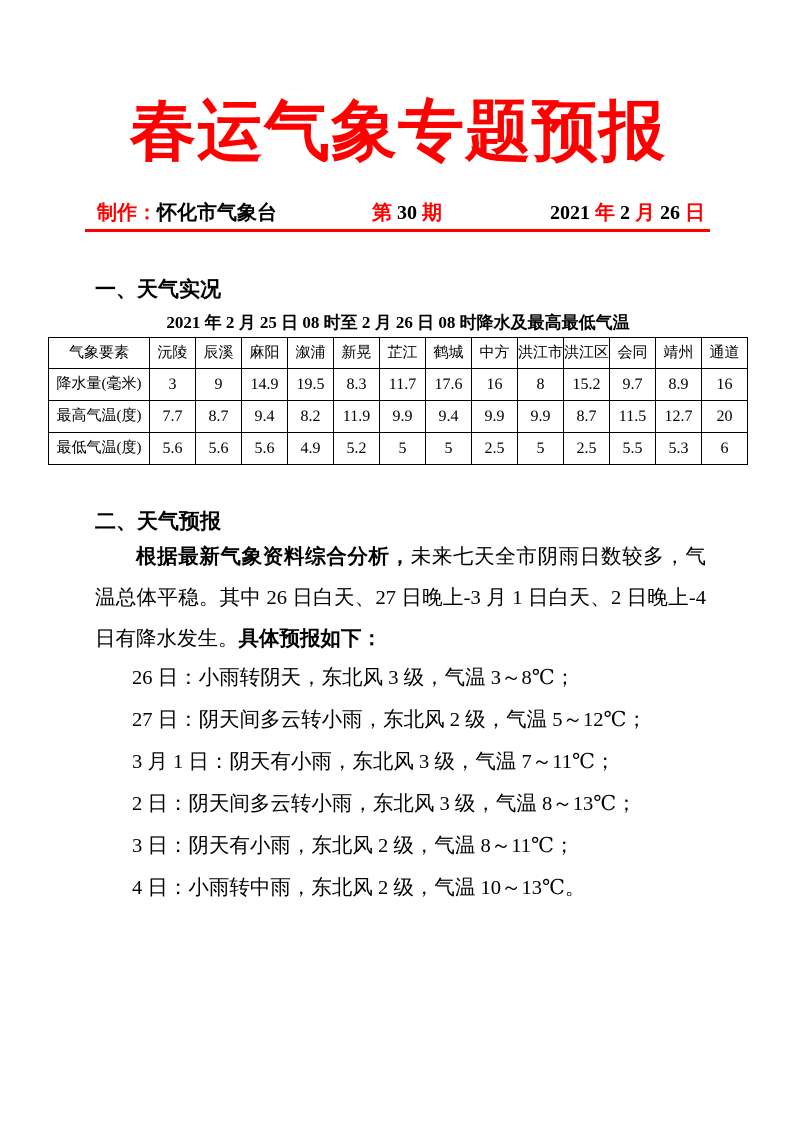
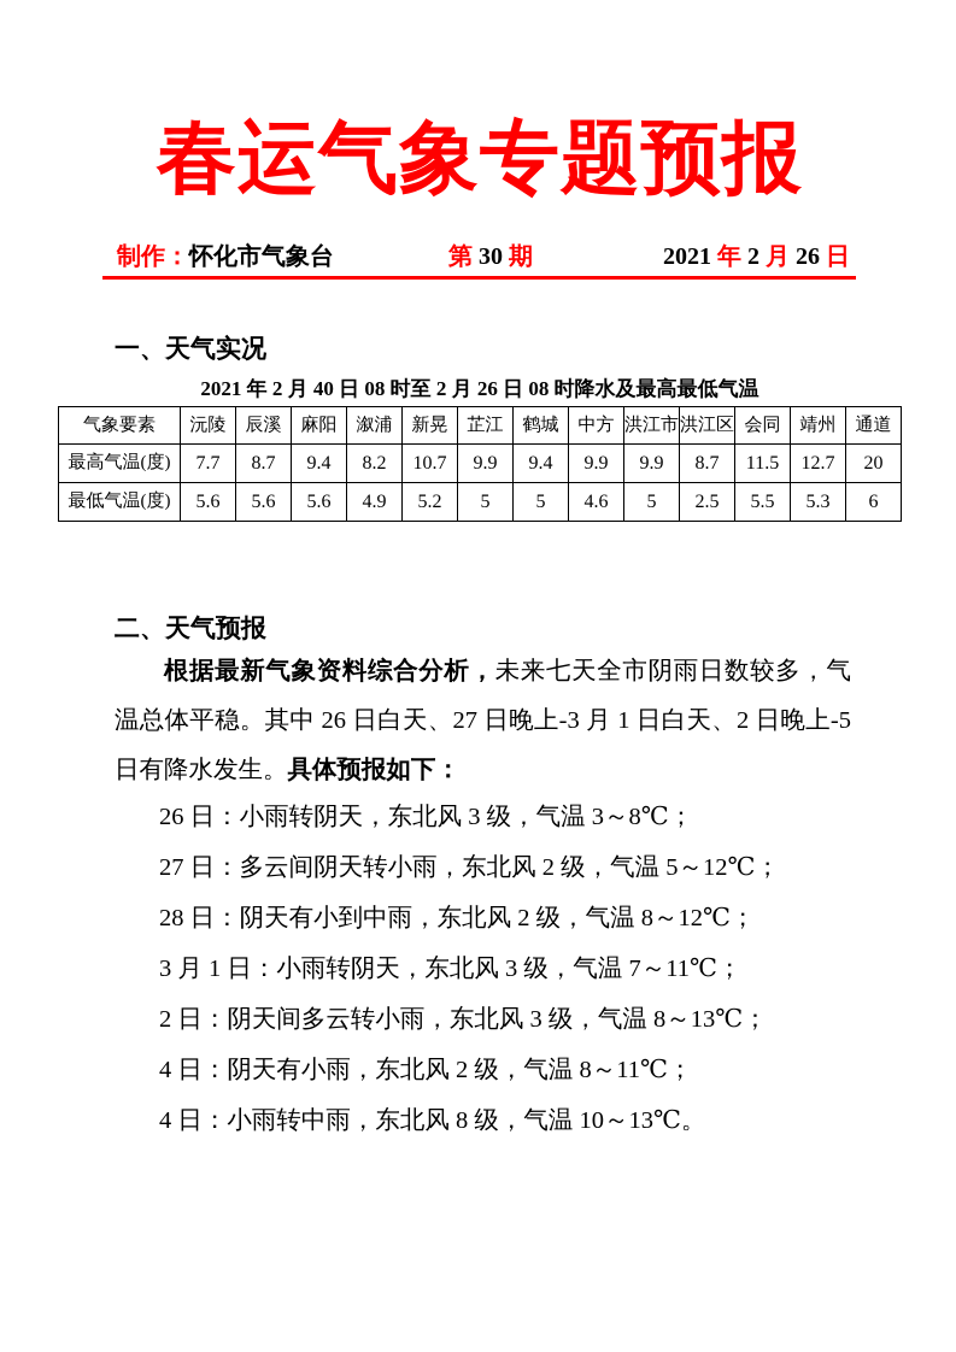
  春运气象专题预报
  制作：怀化市气象台
  第 30 期
  2021 年 2 月 26 日
  一、天气实况
- 2021 年 2 月 25 日 08 时至 2 月 26 日 08 时降水及最高最低气温
+ 2021 年 2 月 40 日 08 时至 2 月 26 日 08 时降水及最高最低气温
  气象要素	沅陵	辰溪	麻阳	溆浦	新晃	芷江	鹤城	中方	洪江市	洪江区	会同	靖州	通道
- 降水量(毫米)	3	9	14.9	19.5	8.3	11.7	17.6	16	8	15.2	9.7	8.9	16
- 最高气温(度)	7.7	8.7	9.4	8.2	11.9	9.9	9.4	9.9	9.9	8.7	11.5	12.7	20
+ 最高气温(度)	7.7	8.7	9.4	8.2	10.7	9.9	9.4	9.9	9.9	8.7	11.5	12.7	20
- 最低气温(度)	5.6	5.6	5.6	4.9	5.2	5	5	2.5	5	2.5	5.5	5.3	6
+ 最低气温(度)	5.6	5.6	5.6	4.9	5.2	5	5	4.6	5	2.5	5.5	5.3	6
  二、天气预报
- 根据最新气象资料综合分析，未来七天全市阴雨日数较多，气温总体平稳。其中 26 日白天、27 日晚上-3 月 1 日白天、2 日晚上-4 日有降水发生。具体预报如下：
+ 根据最新气象资料综合分析，未来七天全市阴雨日数较多，气温总体平稳。其中 26 日白天、27 日晚上-3 月 1 日白天、2 日晚上-5 日有降水发生。具体预报如下：
  26 日：小雨转阴天，东北风 3 级，气温 3～8℃；
- 27 日：阴天间多云转小雨，东北风 2 级，气温 5～12℃；
+ 27 日：多云间阴天转小雨，东北风 2 级，气温 5～12℃；
+ 28 日：阴天有小到中雨，东北风 2 级，气温 8～12℃；
- 3 月 1 日：阴天有小雨，东北风 3 级，气温 7～11℃；
+ 3 月 1 日：小雨转阴天，东北风 3 级，气温 7～11℃；
  2 日：阴天间多云转小雨，东北风 3 级，气温 8～13℃；
- 3 日：阴天有小雨，东北风 2 级，气温 8～11℃；
+ 4 日：阴天有小雨，东北风 2 级，气温 8～11℃；
- 4 日：小雨转中雨，东北风 2 级，气温 10～13℃。
+ 4 日：小雨转中雨，东北风 8 级，气温 10～13℃。
